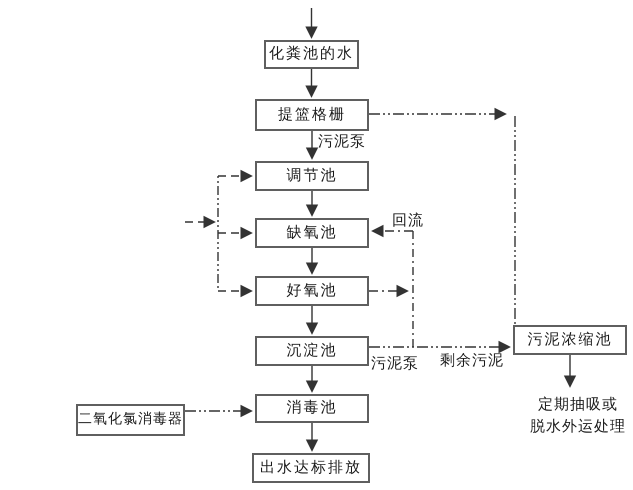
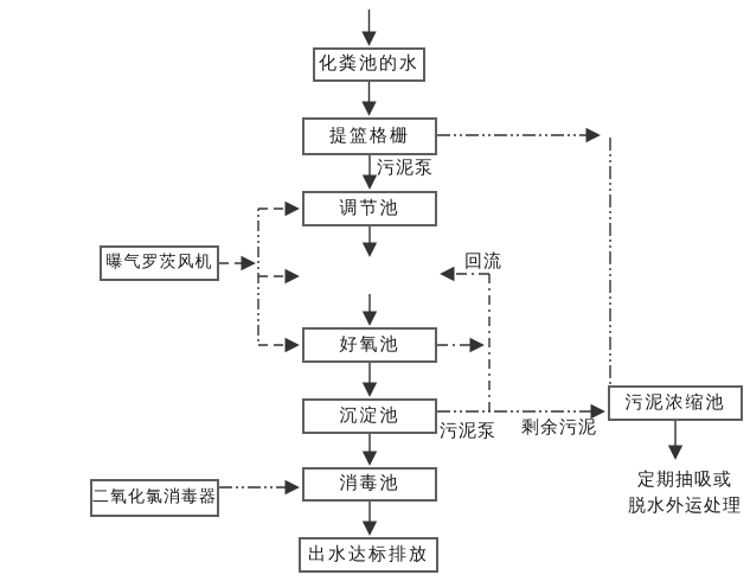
  化粪池的水
  提篮格栅
  调节池
- 缺氧池
  好氧池
  沉淀池
  消毒池
  出水达标排放
+ 曝气罗茨风机
  二氧化氯消毒器
  污泥浓缩池
  污泥泵
  回流
  污泥泵
  剩余污泥
  定期抽吸或
  脱水外运处理
